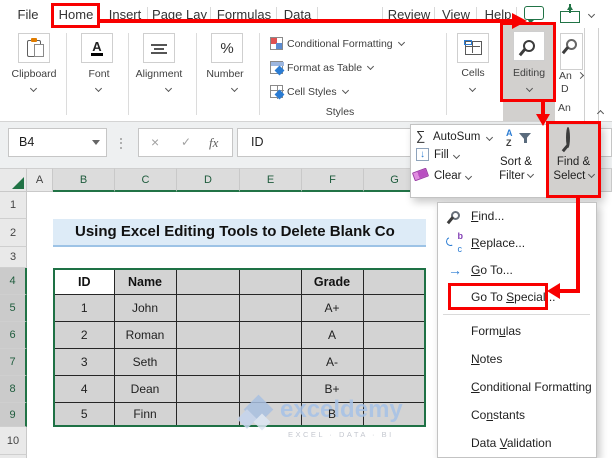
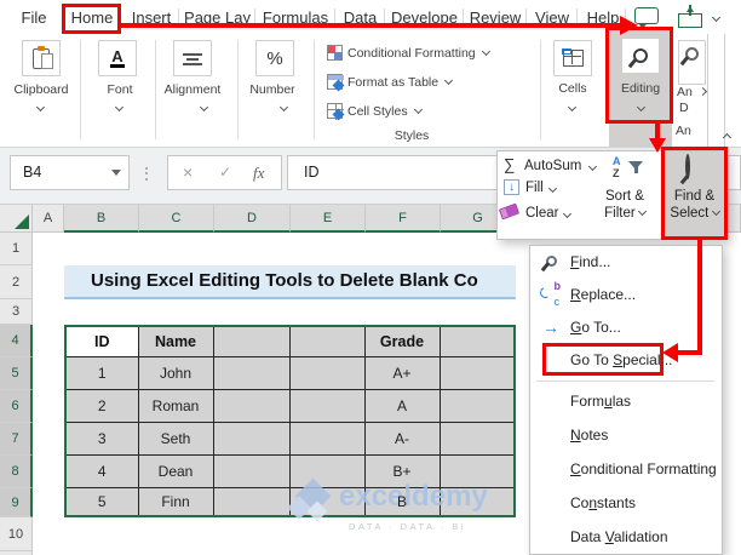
  File
  Home
  Insert
  Page Lay
  Formulas
  Data
+ Develope
  Review
  View
  Help
  Clipboard
  A
  Font
  Alignment
  %
  Number
  Conditional Formatting
  Format as Table
  Cell Styles
  Styles
  Cells
  Editing
  An
  D
  An
  B4
  ×
  ✓
  fx
  ID
  A
  B
  C
  D
  E
  F
  G
  1
  2
  3
  4
  5
  6
  7
  8
  9
  10
  Using Excel Editing Tools to Delete Blank Co
  ID
  Name
  Grade
  1
  John
  A+
  2
  Roman
  A
  3
  Seth
  A-
  4
  Dean
  B+
  5
  Finn
  B
  exceldemy
- EXCEL · DATA · BI
+ DATA · DATA · BI
  ∑
  AutoSum
  ↓
  Fill
  Clear
  A
  Z
  Sort &
  Filter
  Find &
  Select
  Find...
  b
  c
  Replace...
  →
  Go To...
  Go To Special...
  Formulas
  Notes
  Conditional Formatting
  Constants
  Data Validation
